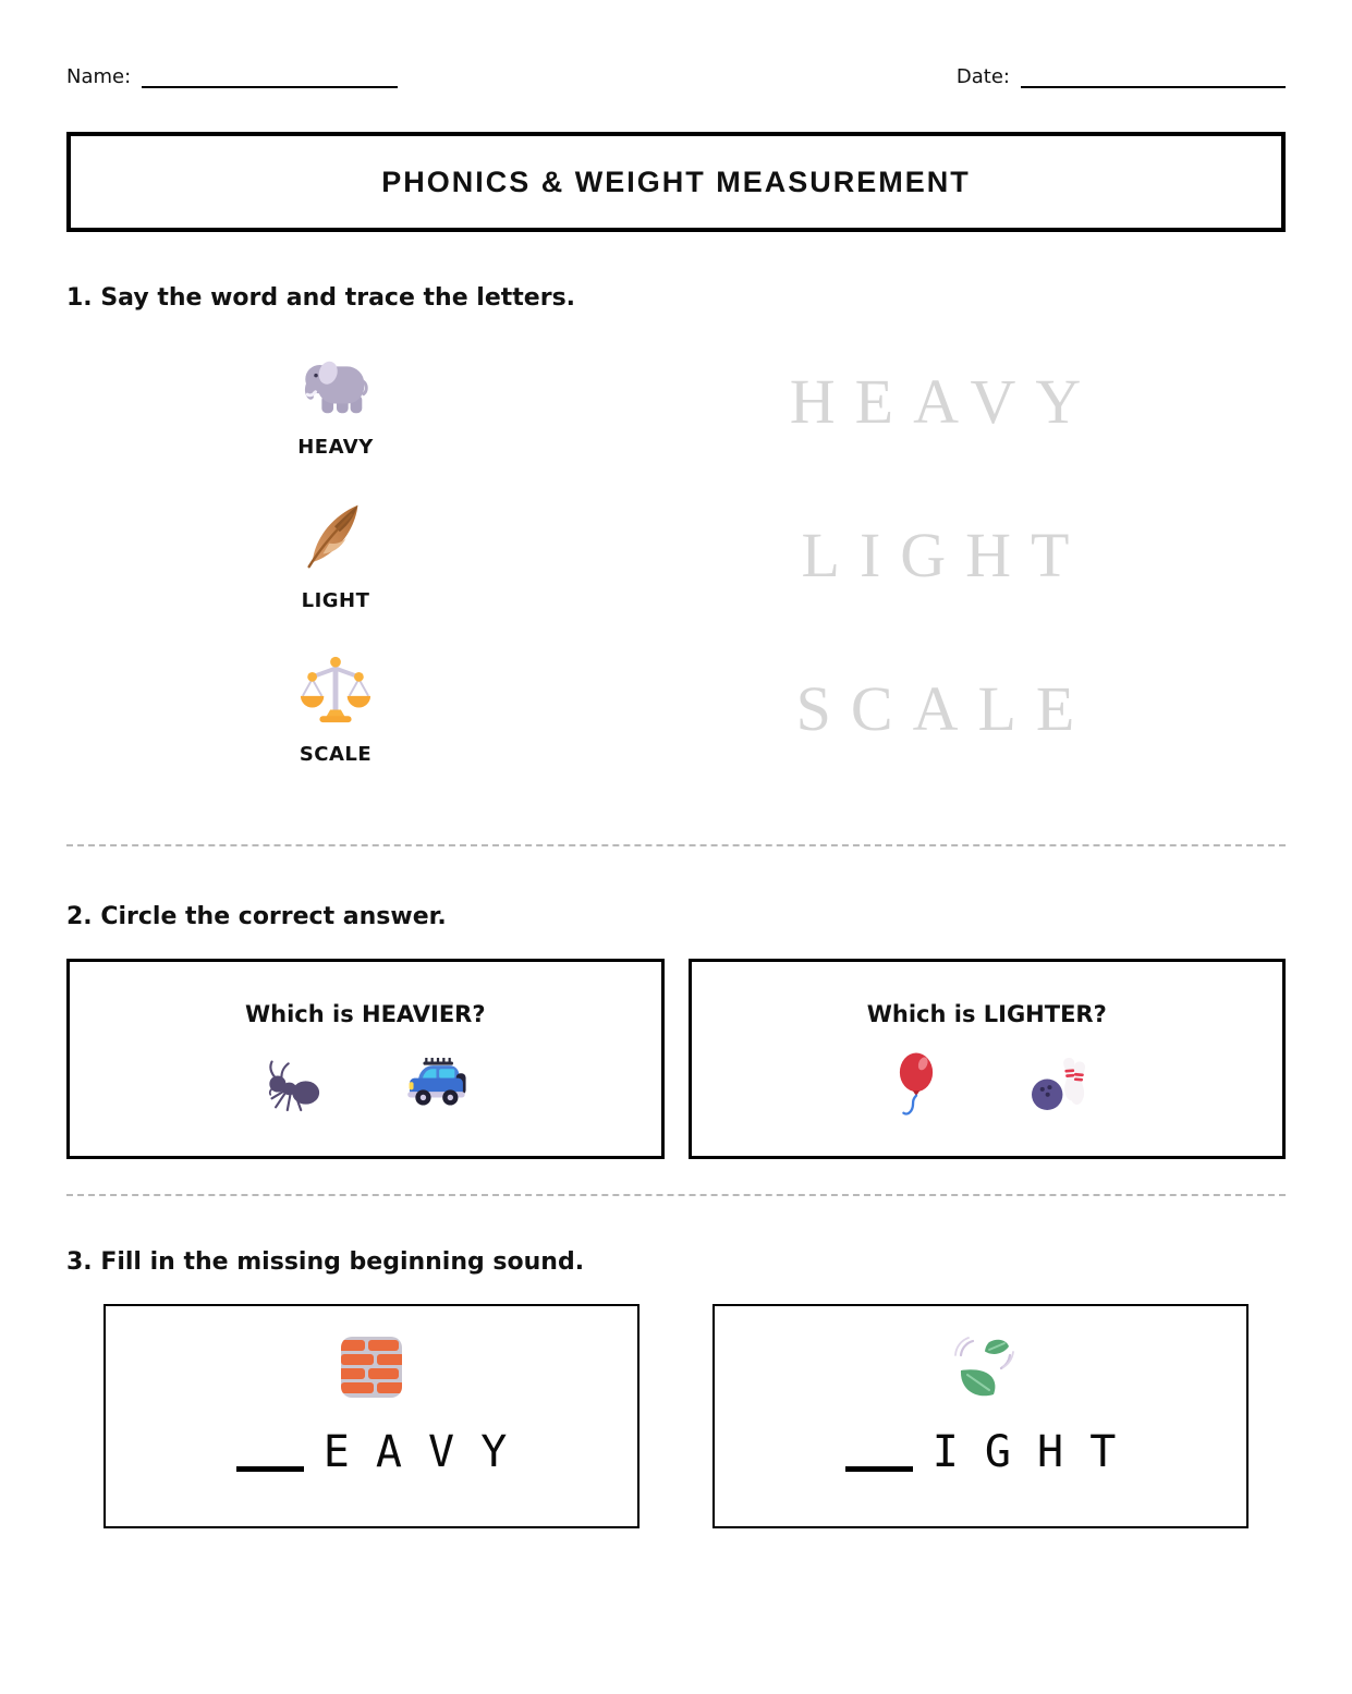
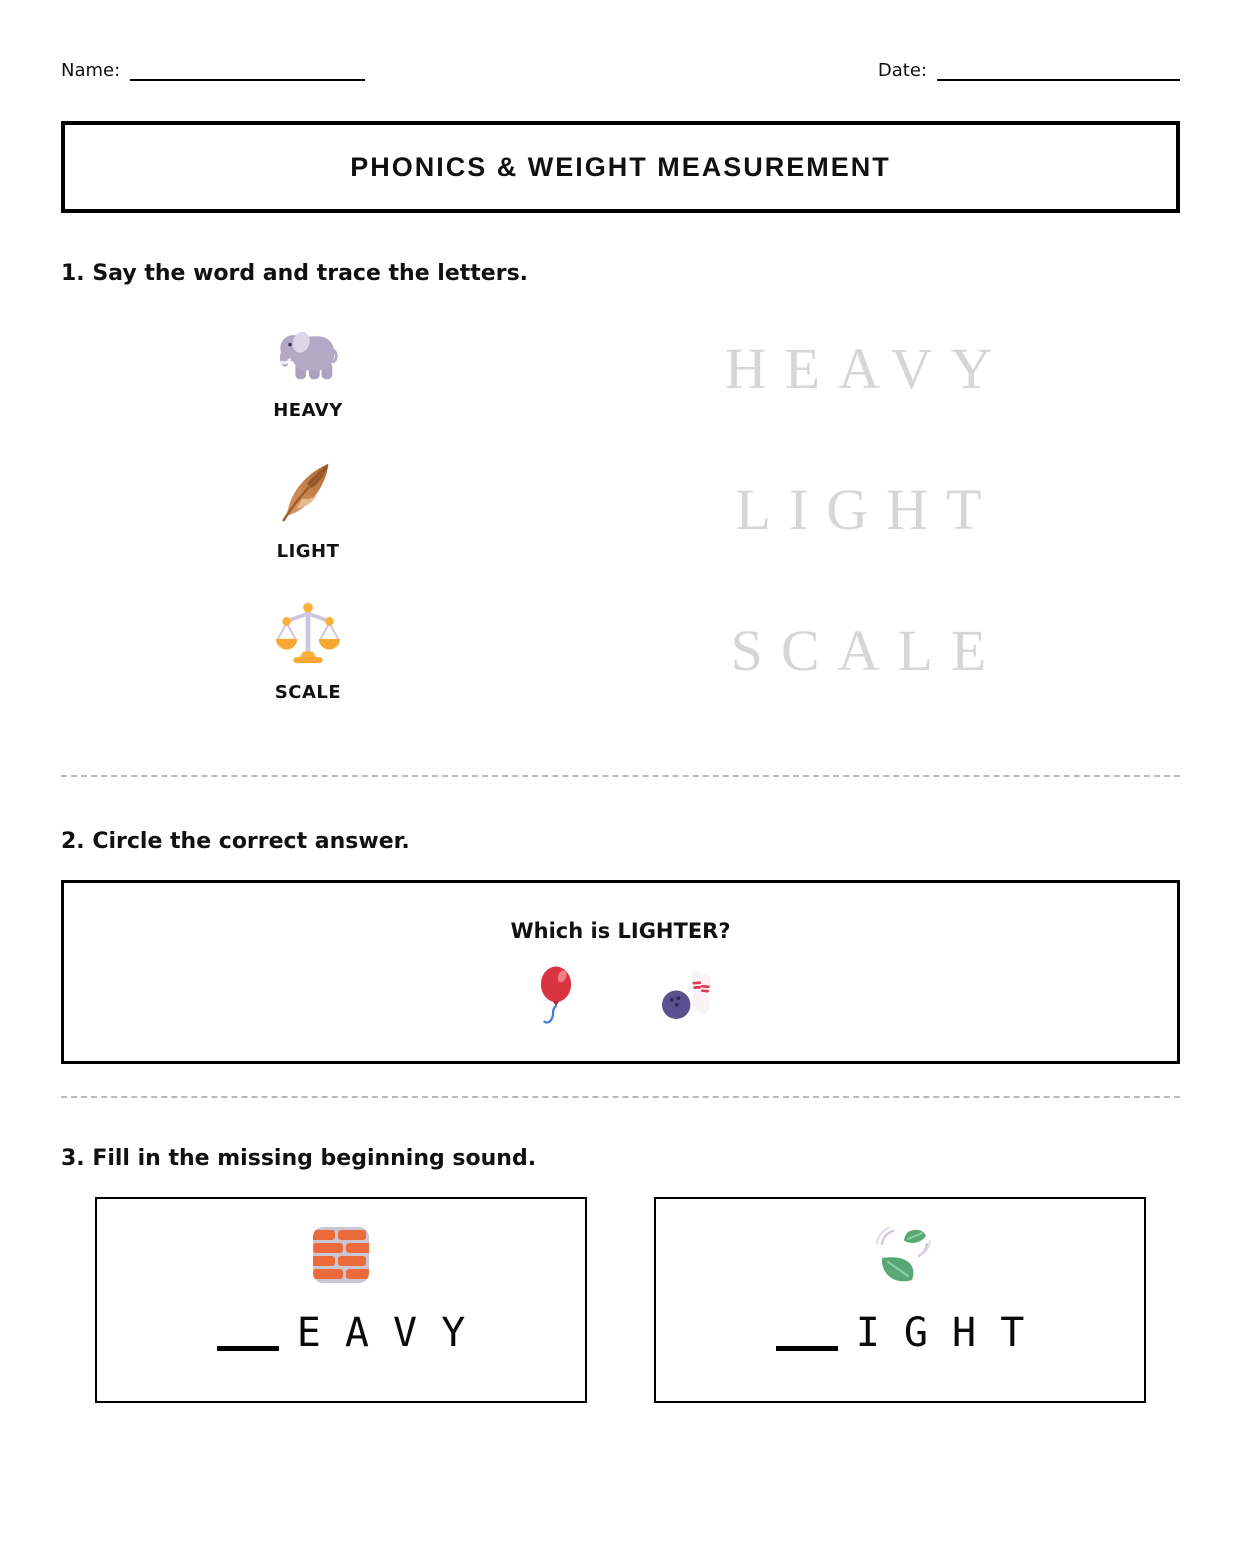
  Name:
  Date:
  PHONICS & WEIGHT MEASUREMENT
  1. Say the word and trace the letters.
  HEAVY
  HEAVY
  LIGHT
  LIGHT
  SCALE
  SCALE
  2. Circle the correct answer.
- Which is HEAVIER?
  Which is LIGHTER?
  3. Fill in the missing beginning sound.
  E A V Y
  I G H T
